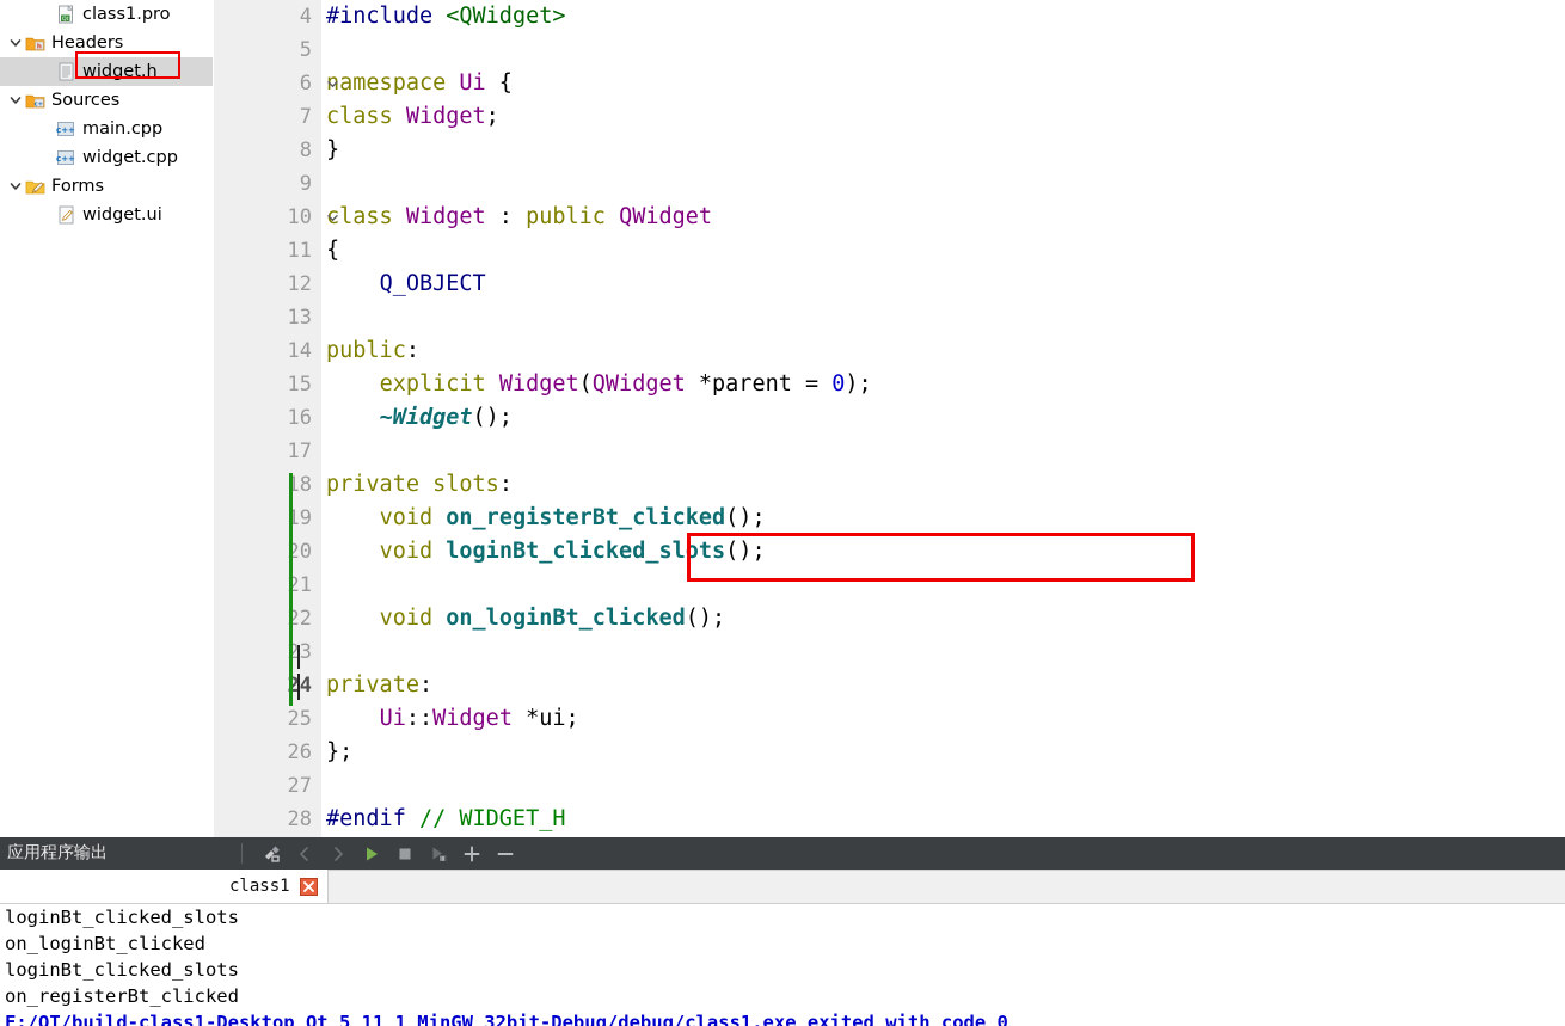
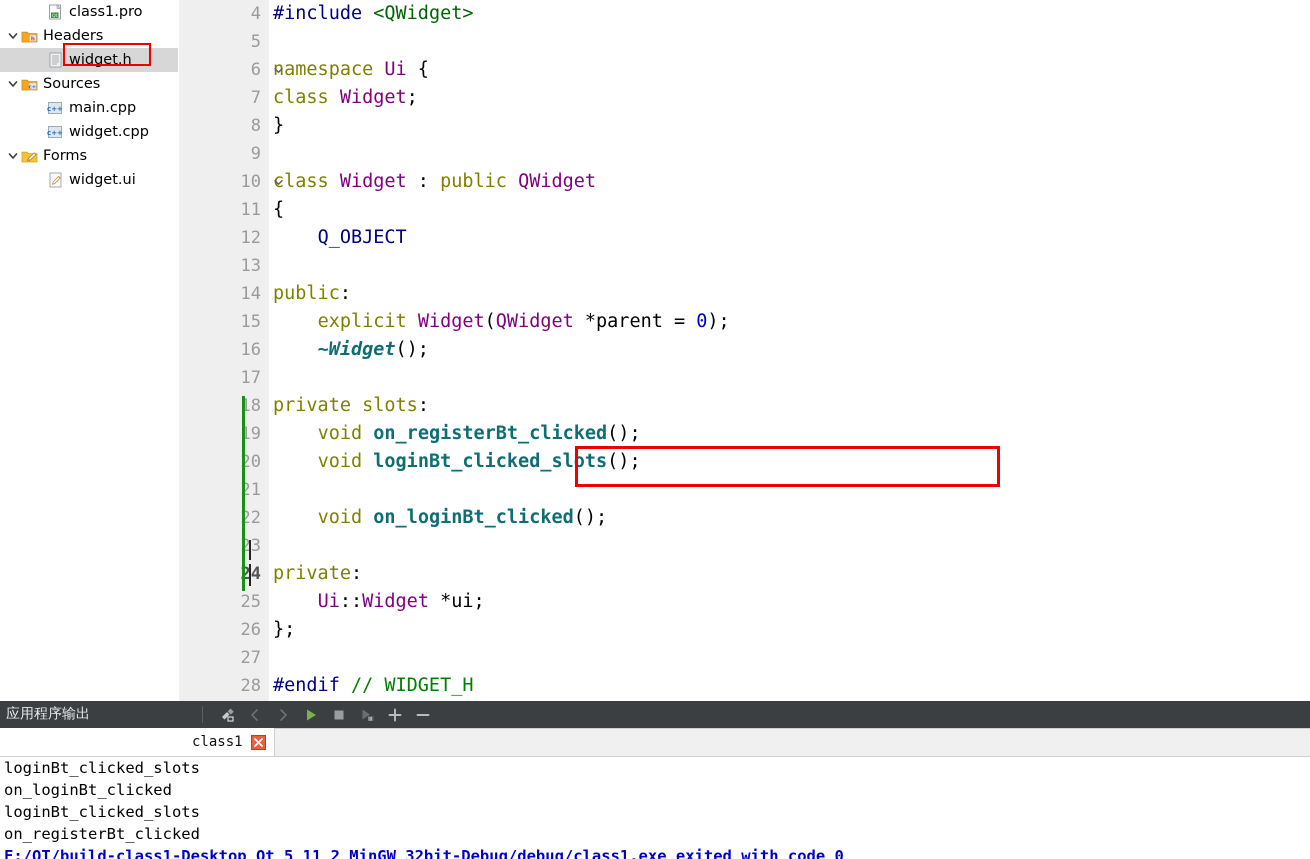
  class1.pro
  Headers
  widget.h
  Sources
  c++
  main.cpp
  c++
  widget.cpp
  Forms
  widget.ui
  4
  5
  6
  7
  8
  9
  10
  11
  12
  13
  14
  15
  16
  17
  18
  19
  20
  21
  22
  23
  24
  25
  26
  27
  28
  #include <QWidget>
  namespace Ui {
  class Widget;
  }
  class Widget : public QWidget
  {
  Q_OBJECT
  public:
  explicit Widget(QWidget *parent = 0);
  ~Widget();
  private slots:
  void on_registerBt_clicked();
  void loginBt_clicked_slots();
  void on_loginBt_clicked();
  private:
  Ui::Widget *ui;
  };
  #endif // WIDGET_H
  应用程序输出
  class1
  loginBt_clicked_slots
  on_loginBt_clicked
  loginBt_clicked_slots
  on_registerBt_clicked
- F:/QT/build-class1-Desktop Qt 5 11 1 MinGW 32bit-Debug/debug/class1.exe exited with code 0
+ F:/QT/build-class1-Desktop Qt 5 11 2 MinGW 32bit-Debug/debug/class1.exe exited with code 0
